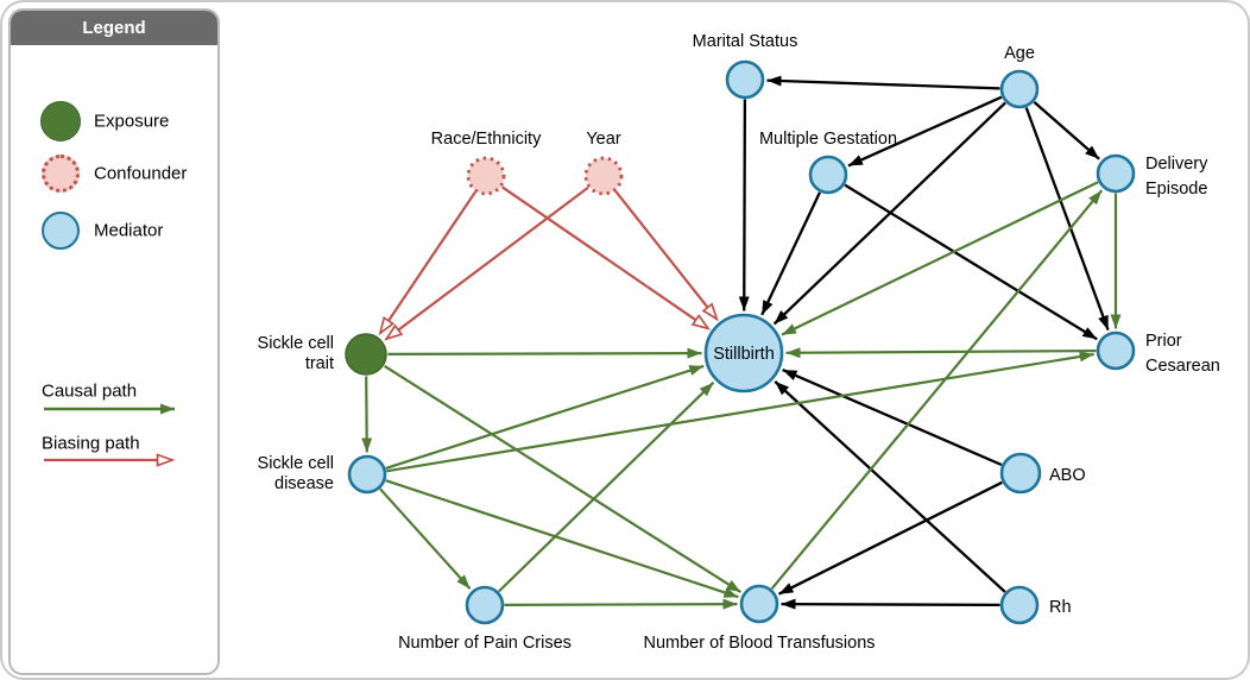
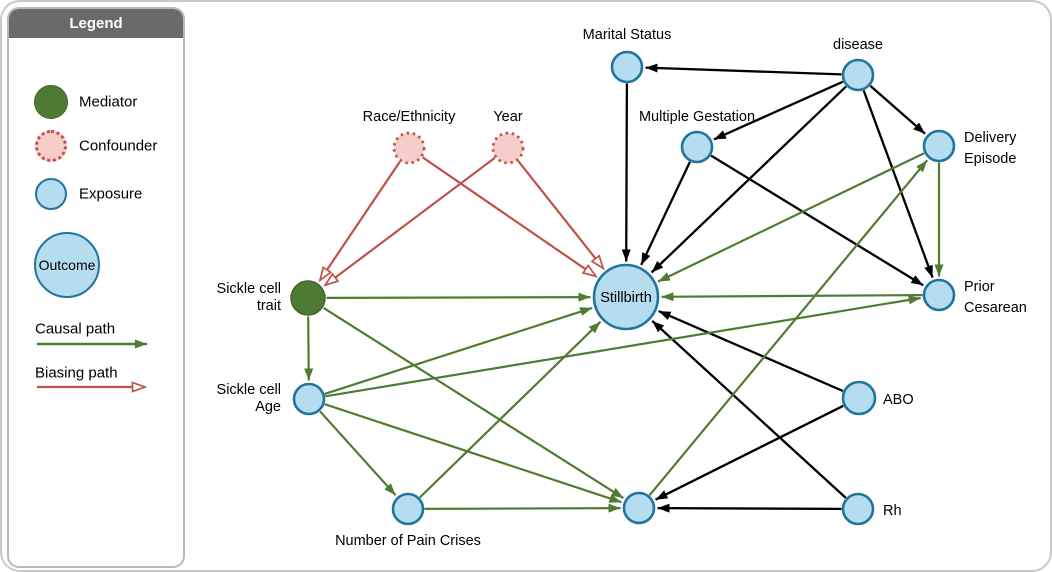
  Marital Status
- Age
+ disease
  Race/Ethnicity
  Year
  Multiple Gestation
  Delivery
  Episode
  Sickle cell
  trait
  Stillbirth
  Prior
  Cesarean
  Sickle cell
- disease
+ Age
  ABO
  Rh
  Number of Pain Crises
- Number of Blood Transfusions
  Legend
- Exposure
+ Mediator
  Confounder
- Mediator
+ Exposure
+ Outcome
  Causal path
  Biasing path
